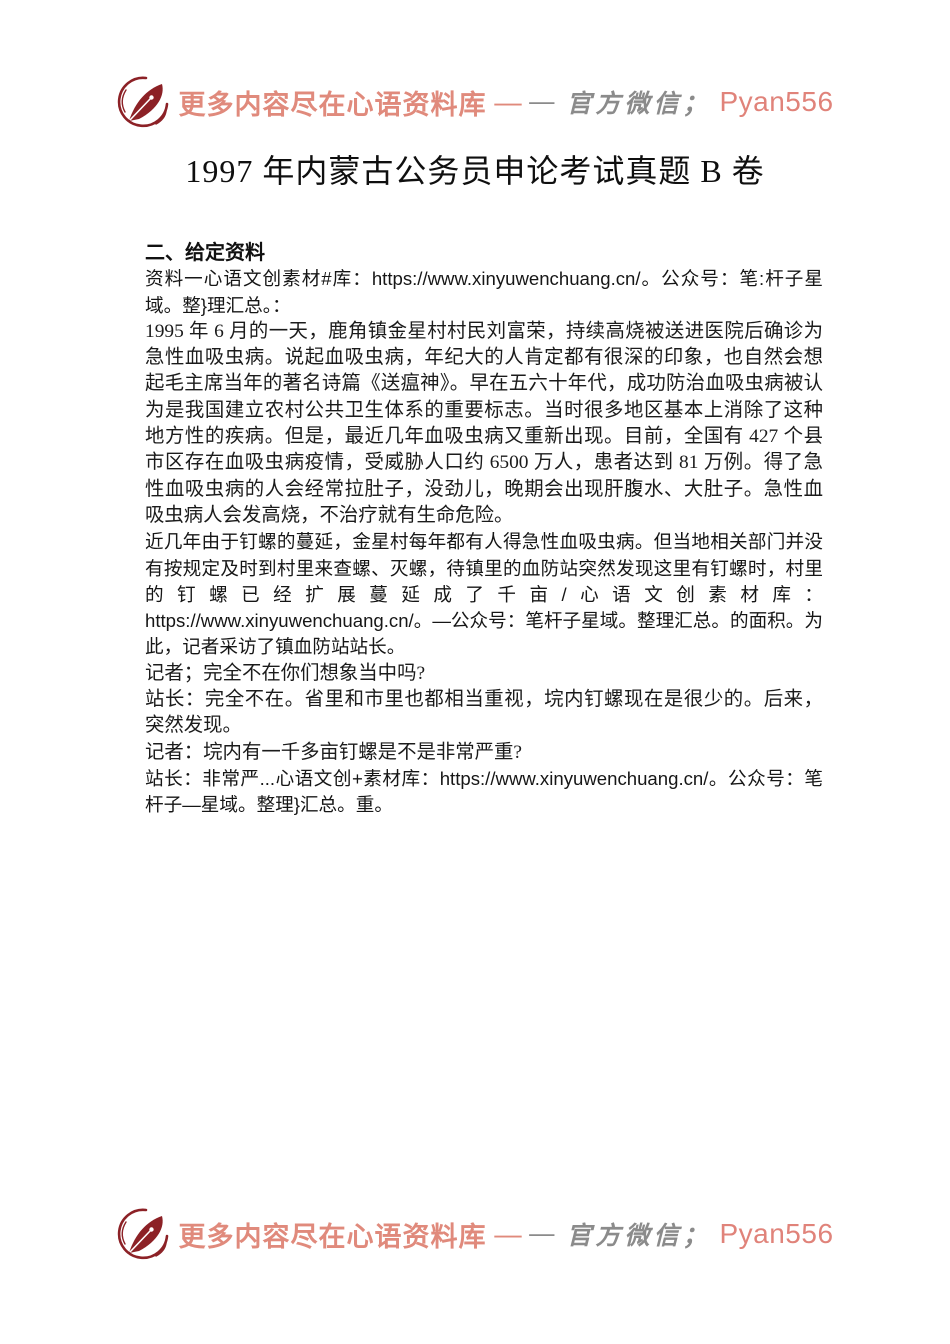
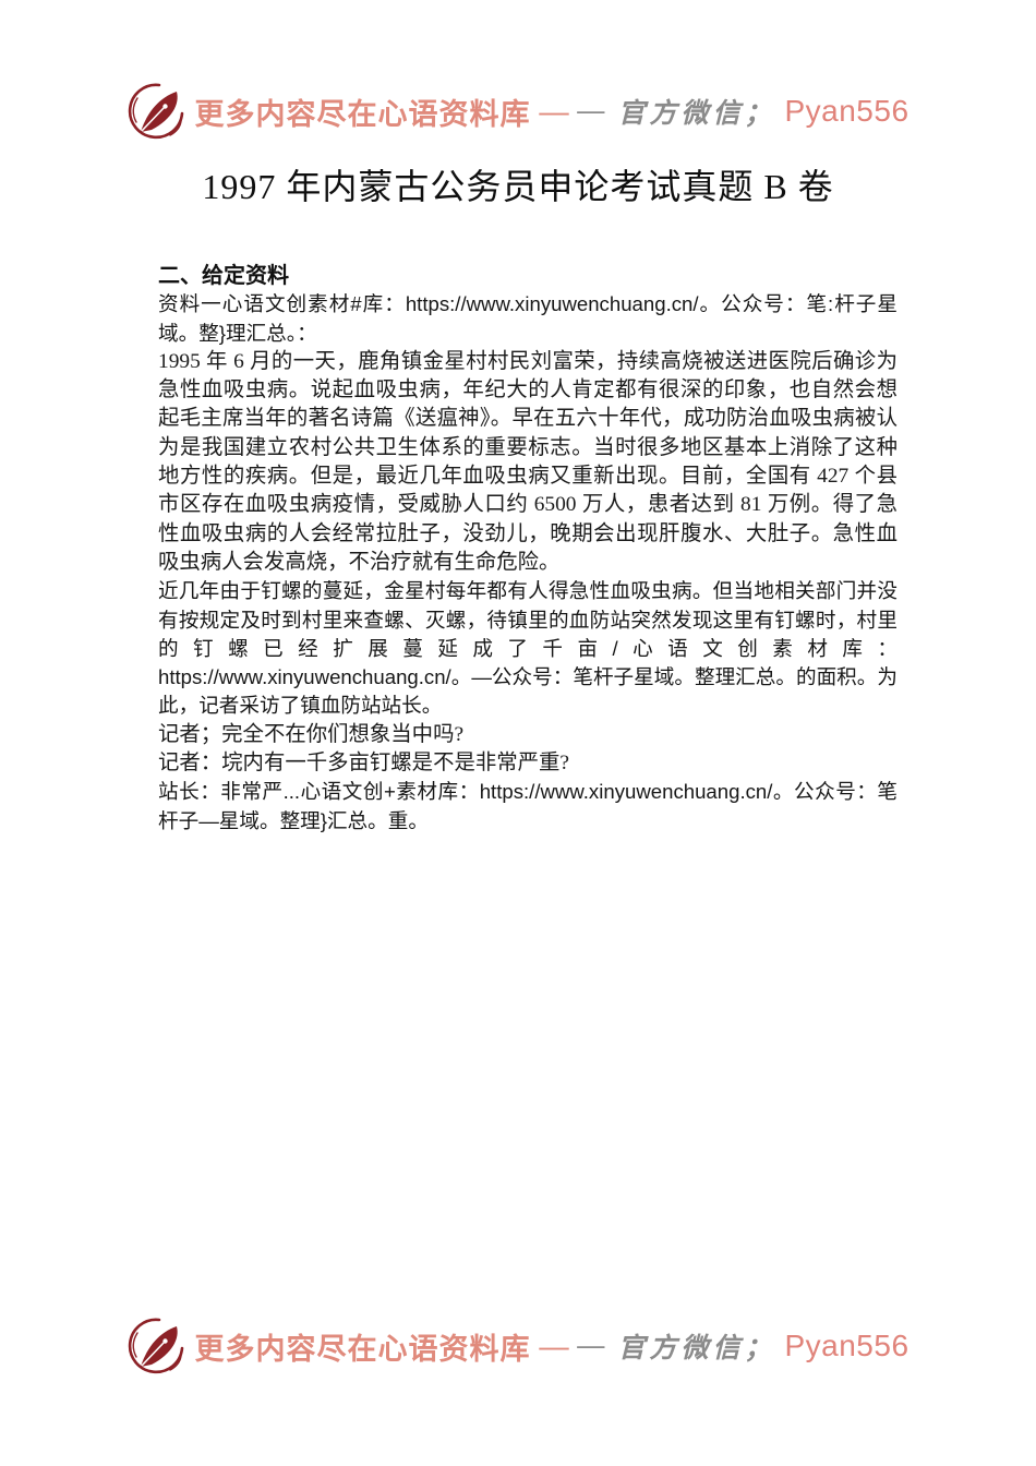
  更多内容尽在心语资料库
  —
  —
  官方微信；
  Pyan556
  1997 年内蒙古公务员申论考试真题 B 卷
  二、给定资料
  资料一心语文创素材#库：https://www.xinyuwenchuang.cn/。公众号：笔:杆子星域。整}理汇总。：
  1995 年 6 月的一天，鹿角镇金星村村民刘富荣，持续高烧被送进医院后确诊为急性血吸虫病。说起血吸虫病，年纪大的人肯定都有很深的印象，也自然会想起毛主席当年的著名诗篇《送瘟神》。早在五六十年代，成功防治血吸虫病被认为是我国建立农村公共卫生体系的重要标志。当时很多地区基本上消除了这种地方性的疾病。但是，最近几年血吸虫病又重新出现。目前，全国有 427 个县市区存在血吸虫病疫情，受威胁人口约 6500 万人，患者达到 81 万例。得了急性血吸虫病的人会经常拉肚子，没劲儿，晚期会出现肝腹水、大肚子。急性血吸虫病人会发高烧，不治疗就有生命危险。
  近几年由于钉螺的蔓延，金星村每年都有人得急性血吸虫病。但当地相关部门并没有按规定及时到村里来查螺、灭螺，待镇里的血防站突然发现这里有钉螺时，村里的钉螺已经扩展蔓延成了千亩/心语文创素材库：https://www.xinyuwenchuang.cn/。—公众号：笔杆子星域。整理汇总。的面积。为此，记者采访了镇血防站站长。
  记者；完全不在你们想象当中吗?
- 站长：完全不在。省里和市里也都相当重视，垸内钉螺现在是很少的。后来，突然发现。
  记者：垸内有一千多亩钉螺是不是非常严重?
  站长：非常严...心语文创+素材库：https://www.xinyuwenchuang.cn/。公众号：笔杆子—星域。整理}汇总。重。
  更多内容尽在心语资料库
  —
  —
  官方微信；
  Pyan556
